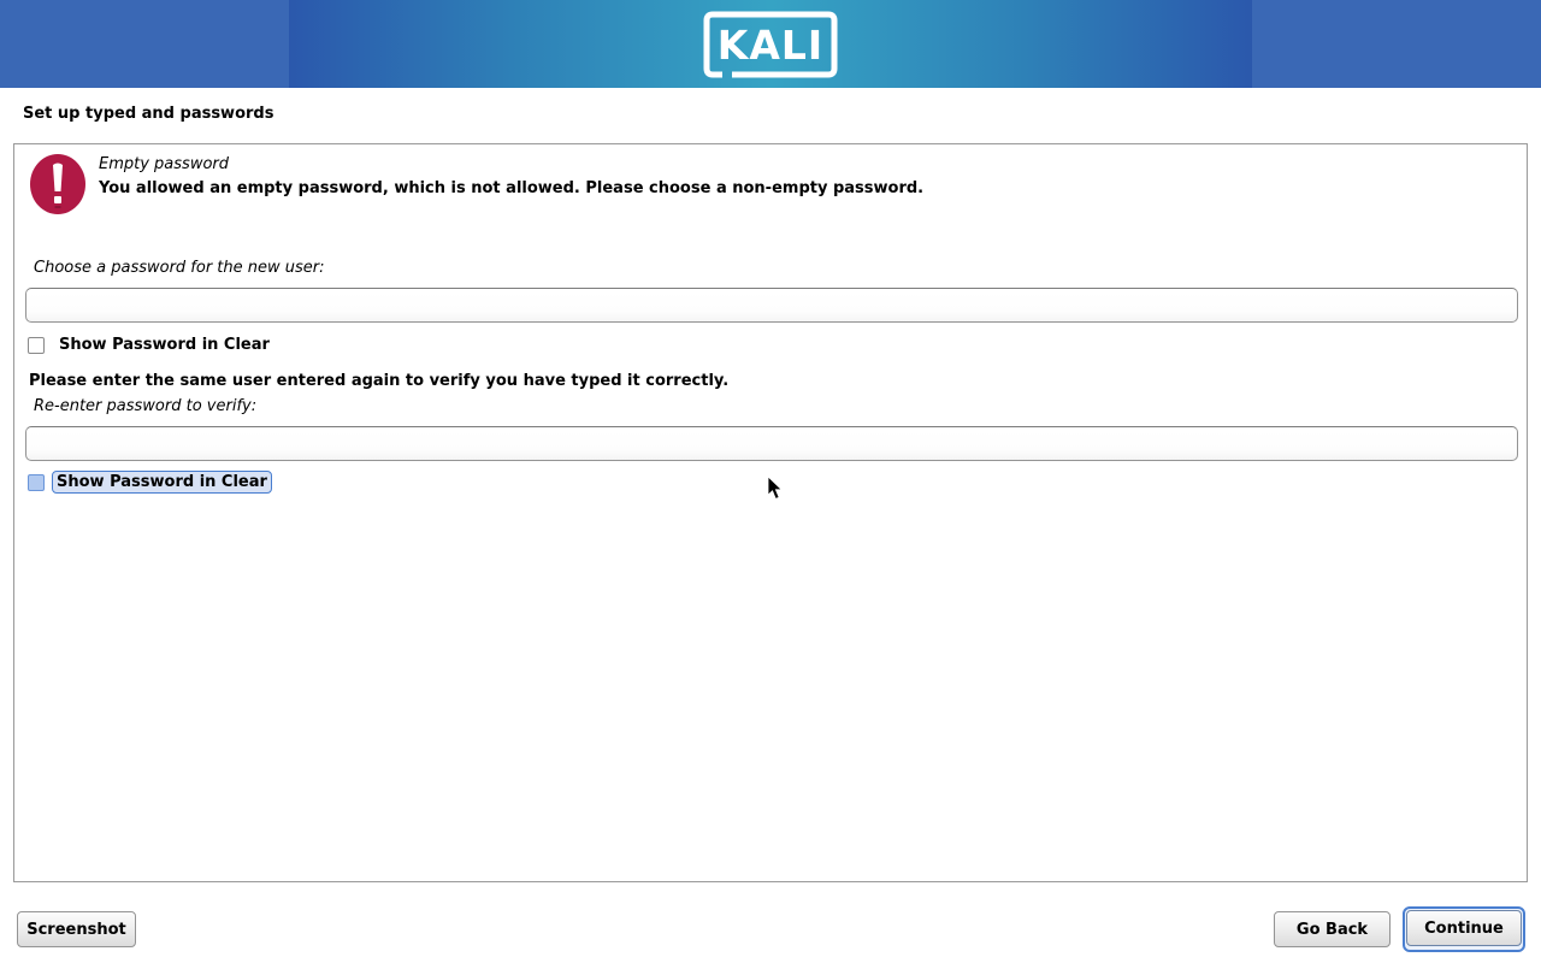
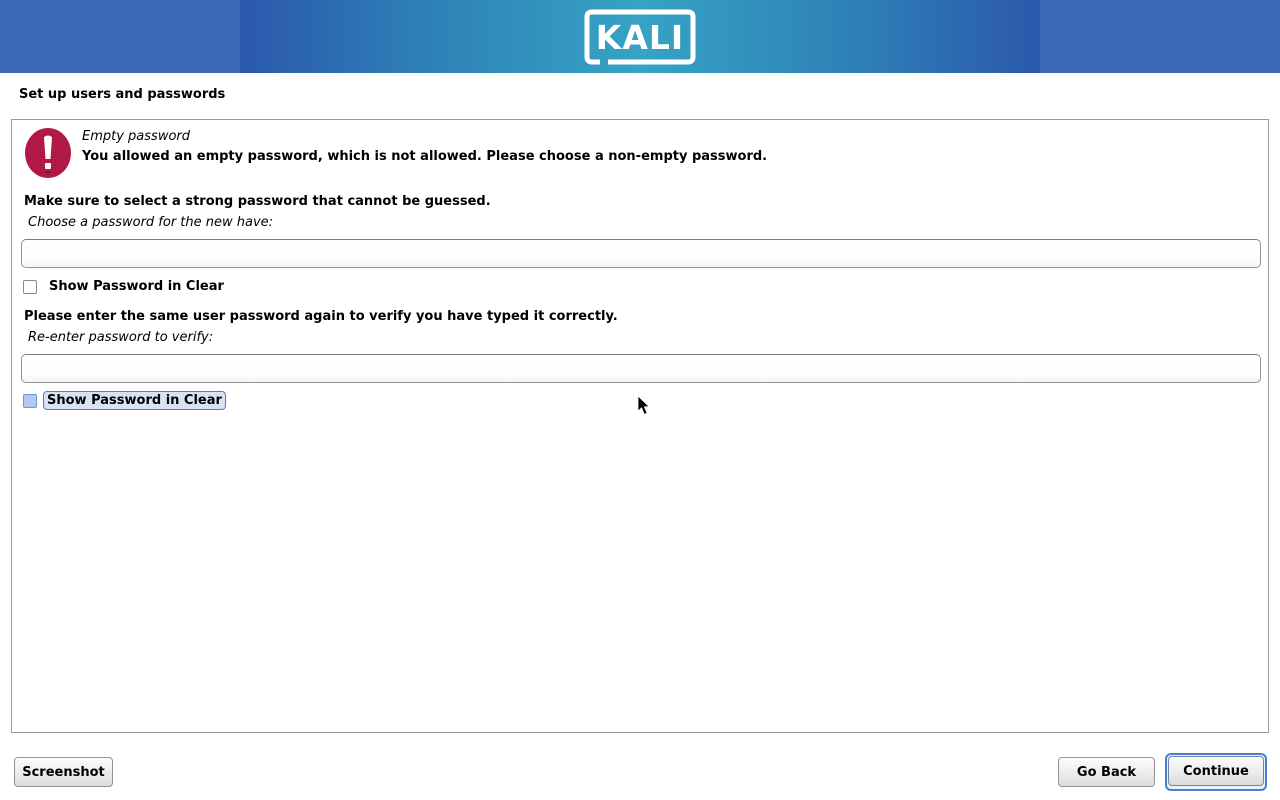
  KALI
- Set up typed and passwords
+ Set up users and passwords
  Empty password
  You allowed an empty password, which is not allowed. Please choose a non-empty password.
+ Make sure to select a strong password that cannot be guessed.
- Choose a password for the new user:
+ Choose a password for the new have:
  Show Password in Clear
- Please enter the same user entered again to verify you have typed it correctly.
+ Please enter the same user password again to verify you have typed it correctly.
  Re-enter password to verify:
  Show Password in Clear
  Screenshot
  Go Back
  Continue
